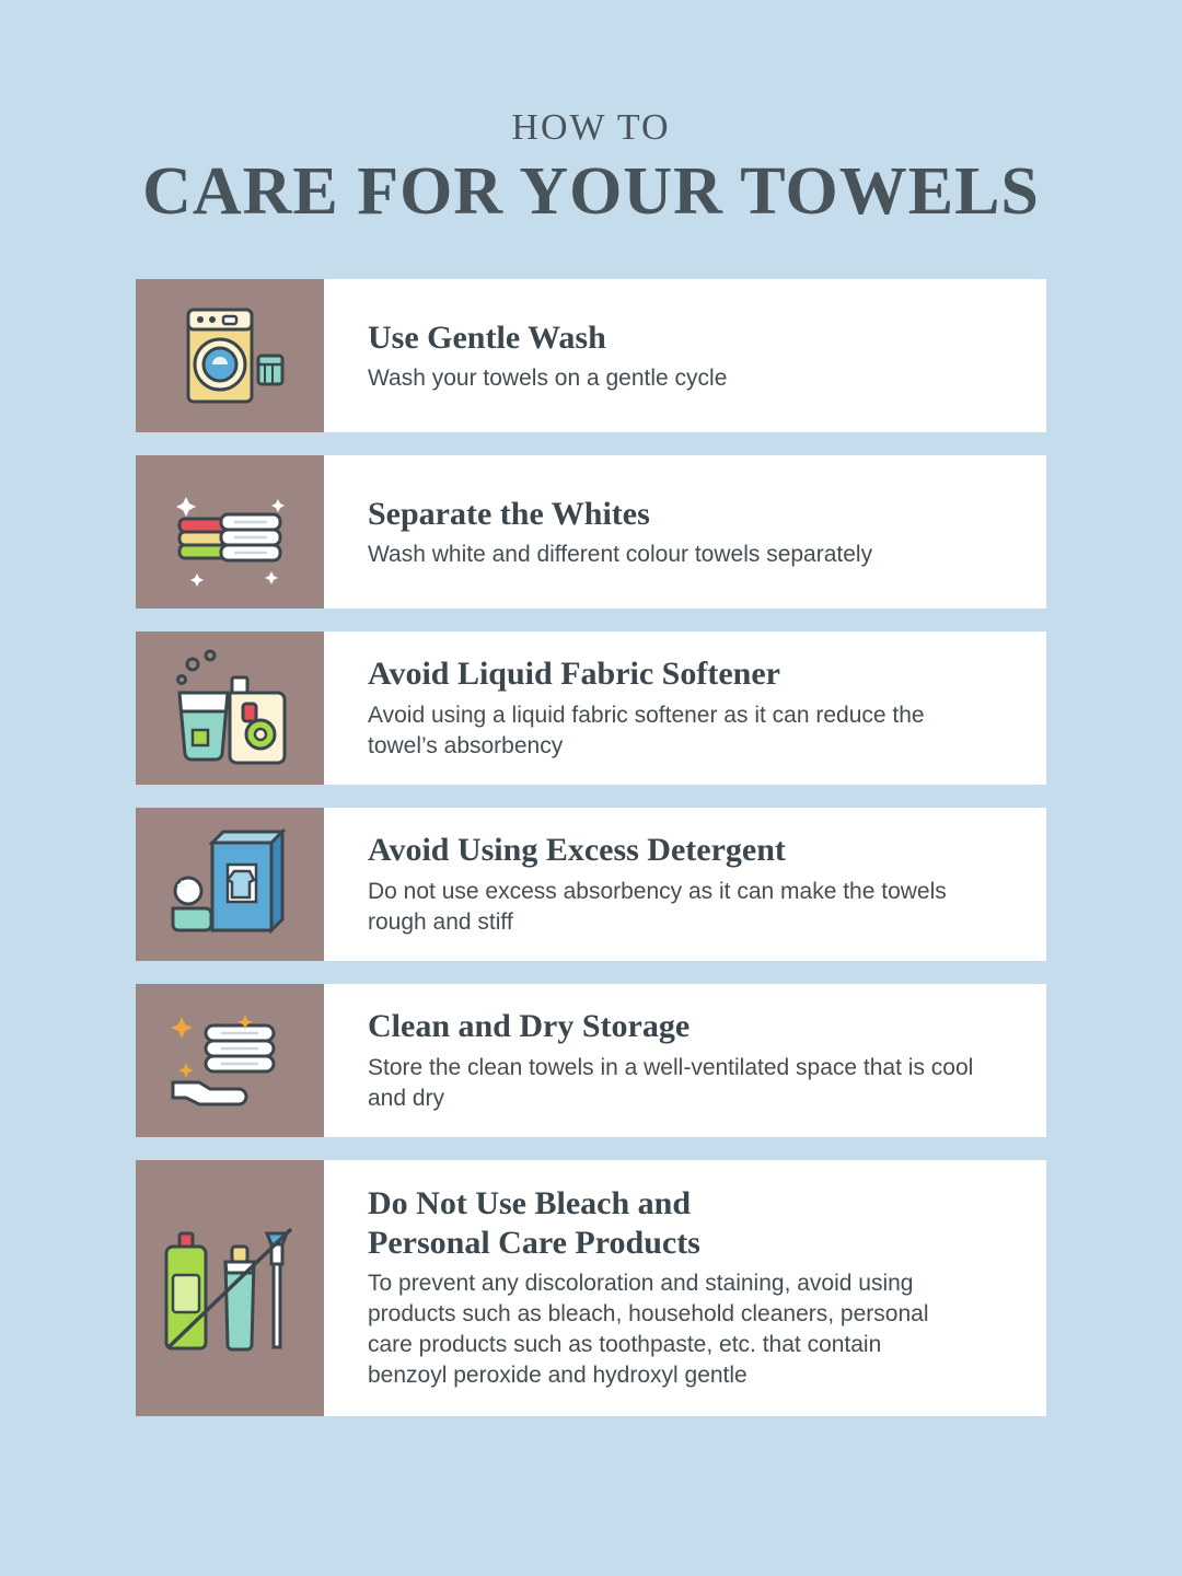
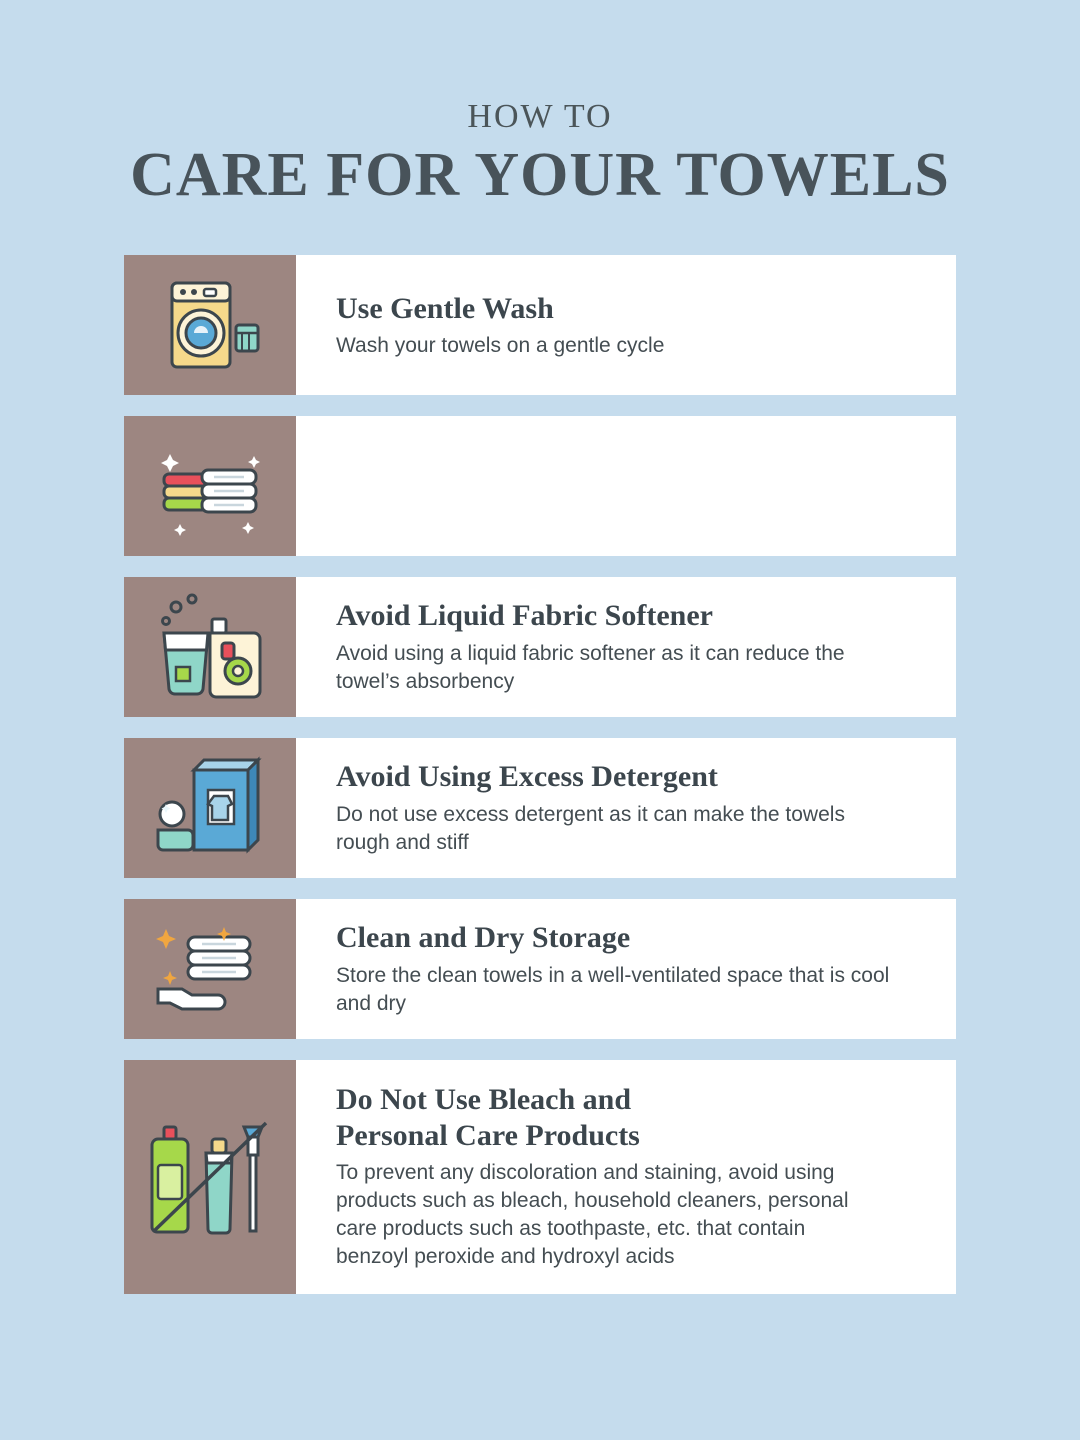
  HOW TO
  CARE FOR YOUR TOWELS
  Use Gentle Wash
  Wash your towels on a gentle cycle
- Separate the Whites
- Wash white and different colour towels separately
  Avoid Liquid Fabric Softener
  Avoid using a liquid fabric softener as it can reduce the towel’s absorbency
  Avoid Using Excess Detergent
- Do not use excess absorbency as it can make the towels rough and stiff
+ Do not use excess detergent as it can make the towels rough and stiff
  Clean and Dry Storage
  Store the clean towels in a well-ventilated space that is cool and dry
  Do Not Use Bleach and
  Personal Care Products
- To prevent any discoloration and staining, avoid using products such as bleach, household cleaners, personal care products such as toothpaste, etc. that contain benzoyl peroxide and hydroxyl gentle
+ To prevent any discoloration and staining, avoid using products such as bleach, household cleaners, personal care products such as toothpaste, etc. that contain benzoyl peroxide and hydroxyl acids
